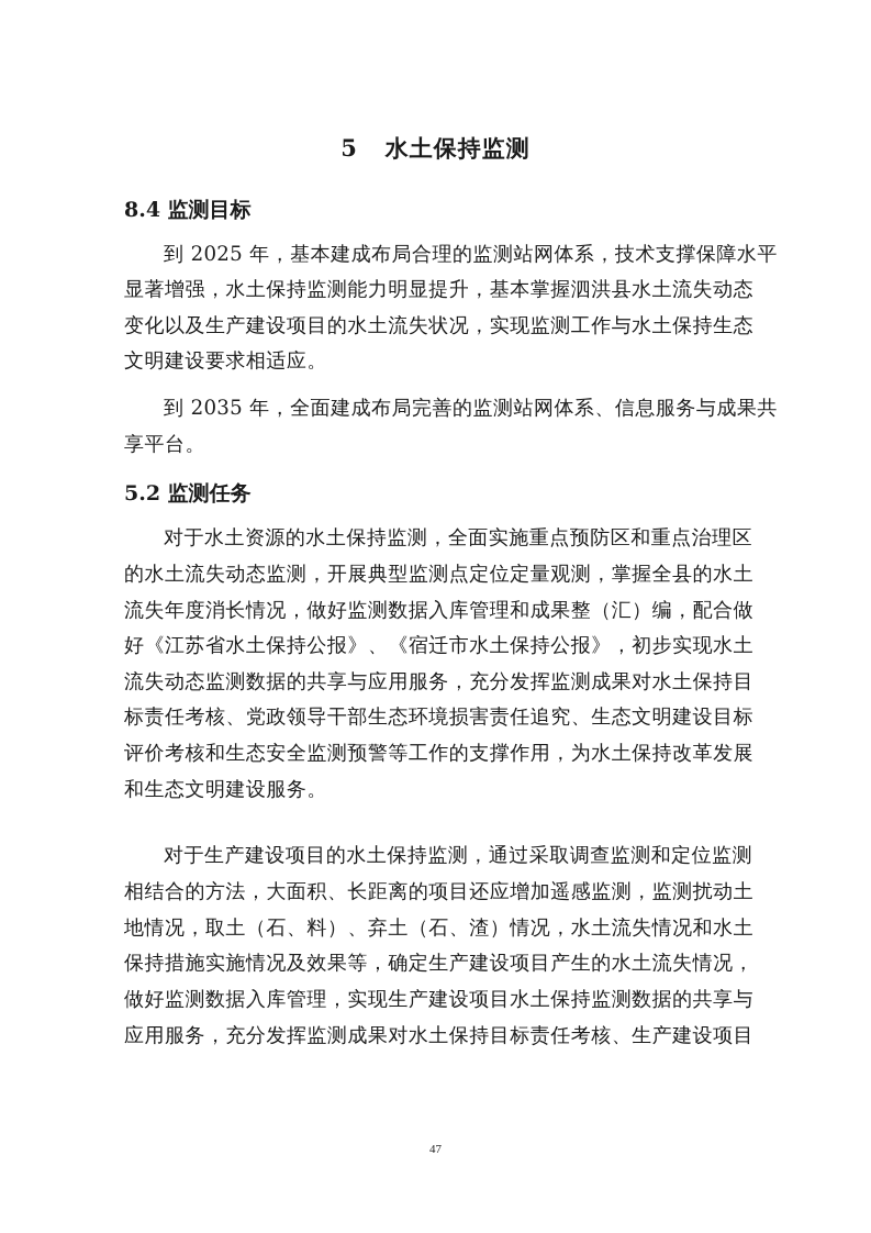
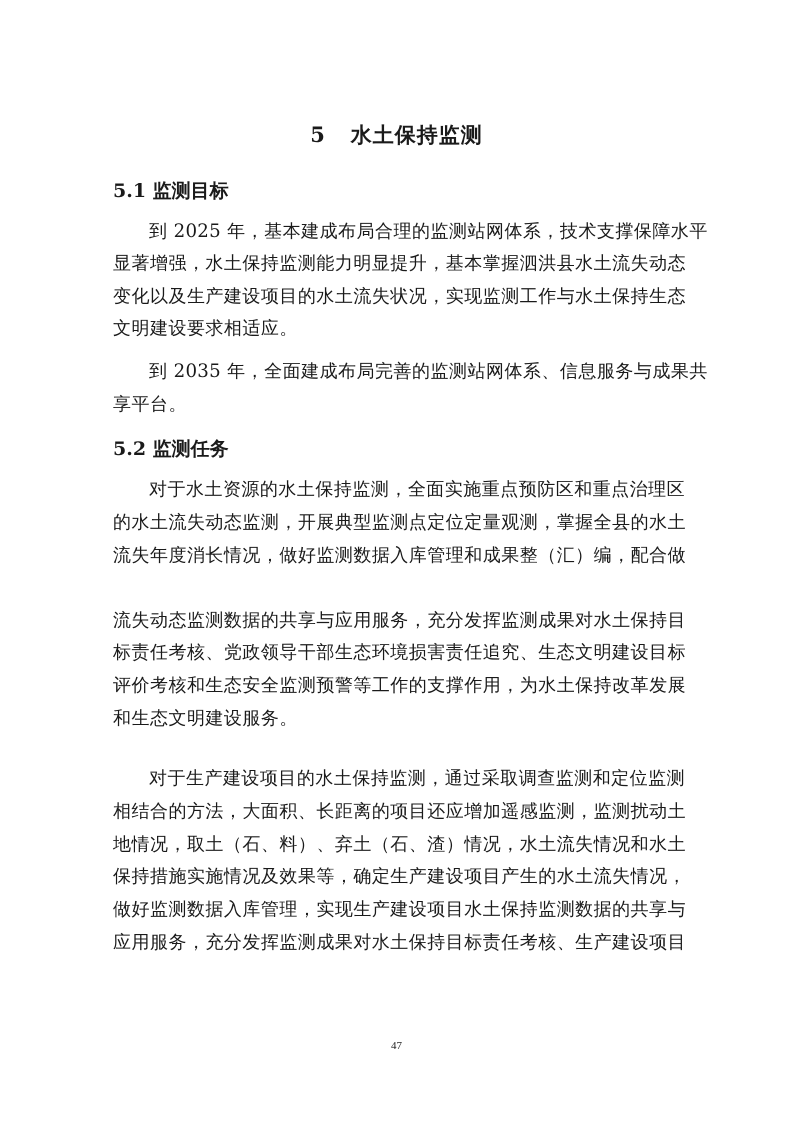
  5 水土保持监测
- 8.4 监测目标
+ 5.1 监测目标
  到 2025 年，基本建成布局合理的监测站网体系，技术支撑保障水平
  显著增强，水土保持监测能力明显提升，基本掌握泗洪县水土流失动态
  变化以及生产建设项目的水土流失状况，实现监测工作与水土保持生态
  文明建设要求相适应。
  到 2035 年，全面建成布局完善的监测站网体系、信息服务与成果共
  享平台。
  5.2 监测任务
  对于水土资源的水土保持监测，全面实施重点预防区和重点治理区
  的水土流失动态监测，开展典型监测点定位定量观测，掌握全县的水土
  流失年度消长情况，做好监测数据入库管理和成果整（汇）编，配合做
- 好《江苏省水土保持公报》、《宿迁市水土保持公报》，初步实现水土
  流失动态监测数据的共享与应用服务，充分发挥监测成果对水土保持目
  标责任考核、党政领导干部生态环境损害责任追究、生态文明建设目标
  评价考核和生态安全监测预警等工作的支撑作用，为水土保持改革发展
  和生态文明建设服务。
  对于生产建设项目的水土保持监测，通过采取调查监测和定位监测
  相结合的方法，大面积、长距离的项目还应增加遥感监测，监测扰动土
  地情况，取土（石、料）、弃土（石、渣）情况，水土流失情况和水土
  保持措施实施情况及效果等，确定生产建设项目产生的水土流失情况，
  做好监测数据入库管理，实现生产建设项目水土保持监测数据的共享与
  应用服务，充分发挥监测成果对水土保持目标责任考核、生产建设项目
  47
